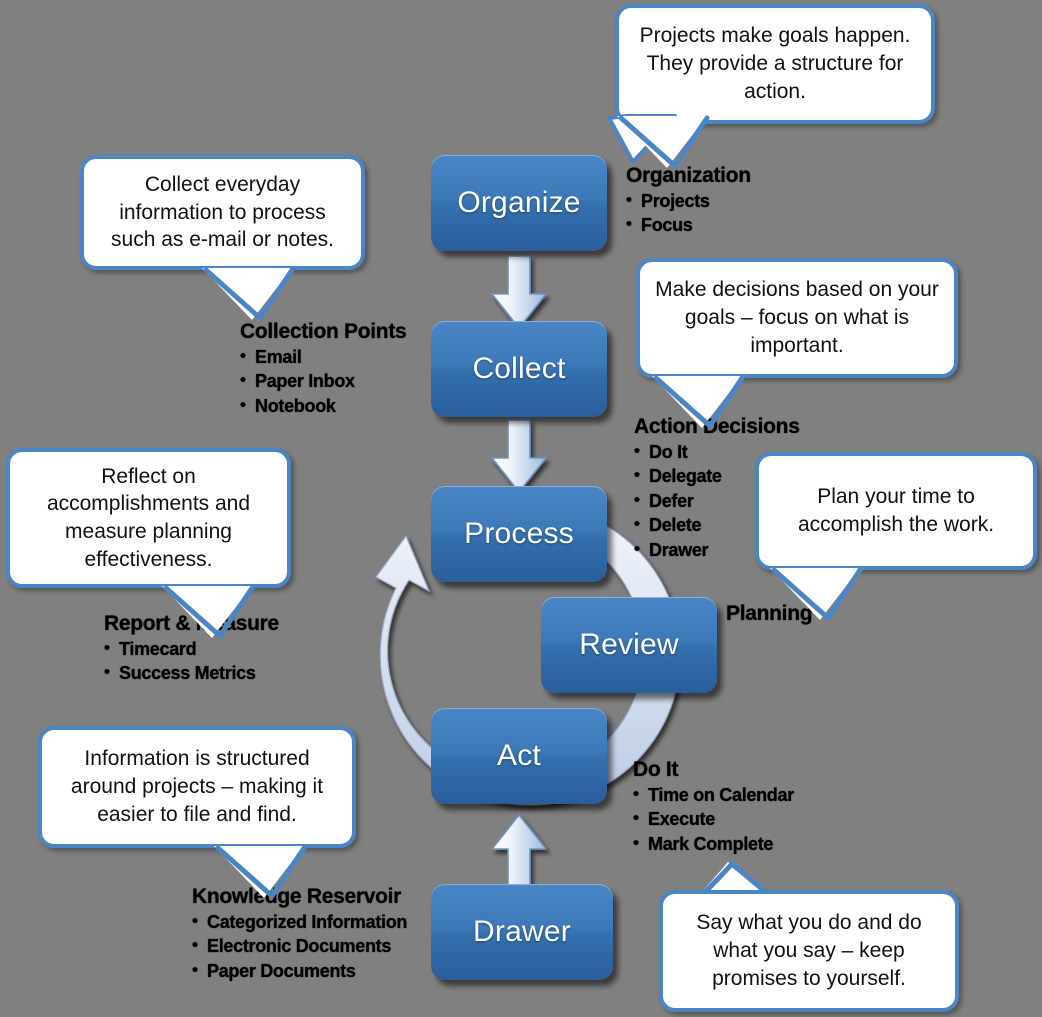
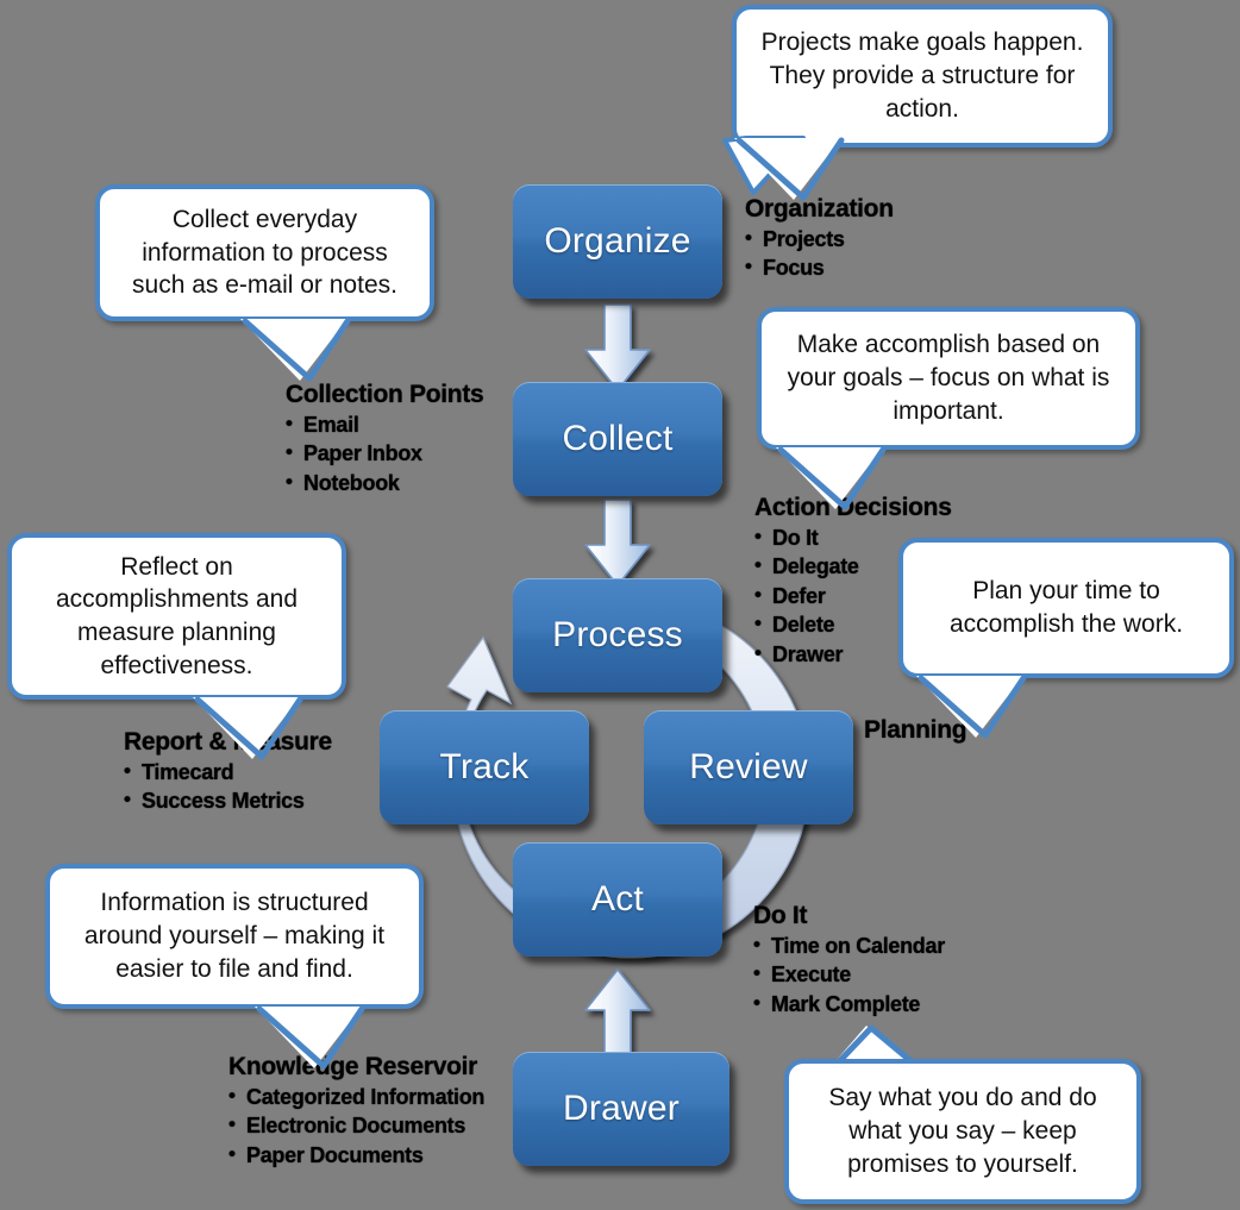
  Organize
  Collect
  Process
+ Track
  Review
  Act
  Drawer
  Projects make goals happen. They provide a structure for action.
  Collect everyday information to process such as e-mail or notes.
- Make decisions based on your goals – focus on what is important.
+ Make accomplish based on your goals – focus on what is important.
  Reflect on accomplishments and measure planning effectiveness.
  Plan your time to accomplish the work.
- Information is structured around projects – making it easier to file and find.
+ Information is structured around yourself – making it easier to file and find.
  Say what you do and do what you say – keep promises to yourself.
  Organization
  Projects
  Focus
  Collection Points
  Email
  Paper Inbox
  Notebook
  Actionecisions
  Do It
  Delegate
  Defer
  Delete
  Drawer
  Report &sure
  Timecard
  Success Metrics
  Planning
  Do It
  Time on Calendar
  Execute
  Mark Complete
  Knowlege Reservoir
  Categorized Information
  Electronic Documents
  Paper Documents
